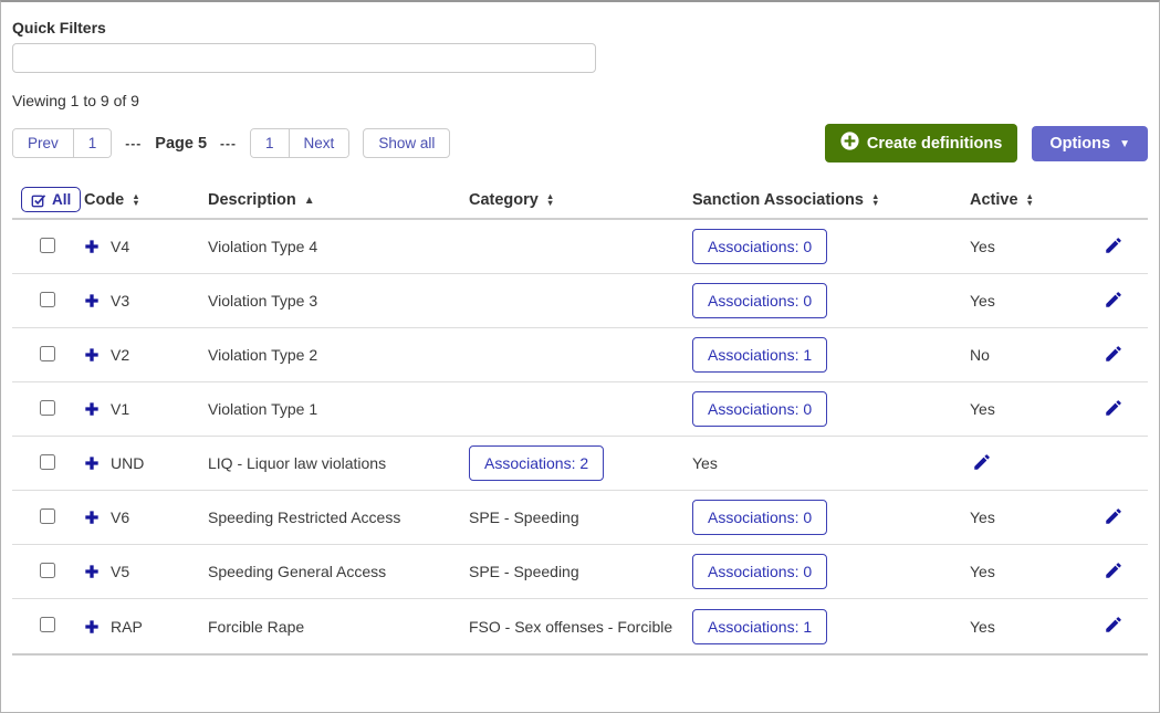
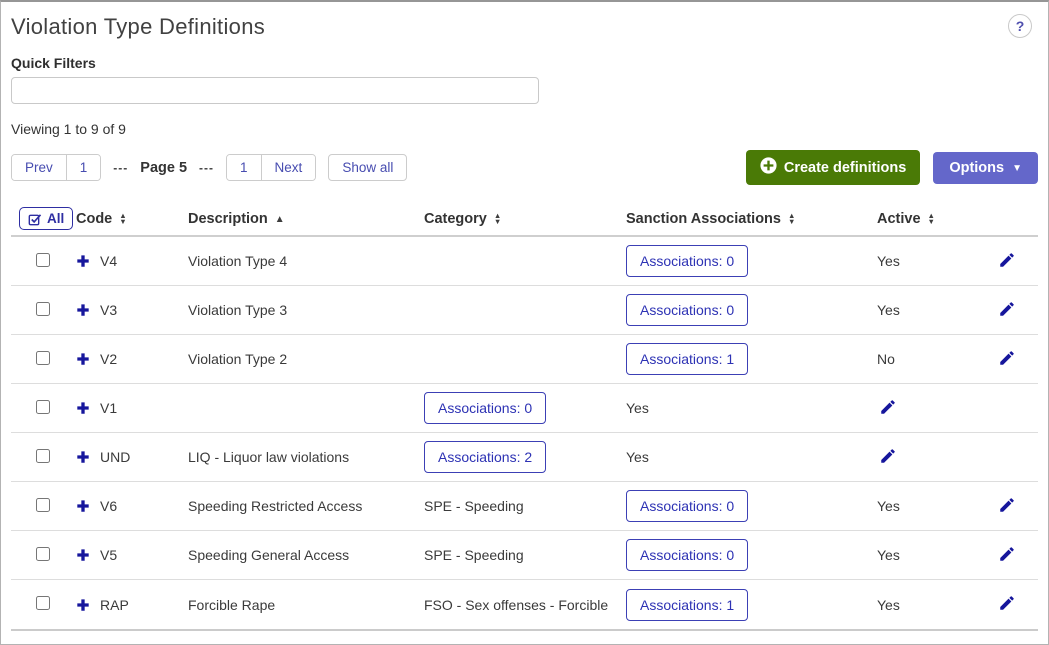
+ Violation Type Definitions
+ ?
  Quick Filters
  Viewing 1 to 9 of 9
  Prev
  1
  ---
  Page 5
  ---
  1
  Next
  Show all
  Create definitions
  Options
  ▼
  All
  Code
  ▲
  ▼
  Description
  ▲
  Category
  ▲
  ▼
  Sanction Associations
  ▲
  ▼
  Active
  ▲
  ▼
  V4
  Violation Type 4
  Associations: 0
  Yes
  V3
  Violation Type 3
  Associations: 0
  Yes
  V2
  Violation Type 2
  Associations: 1
  No
  V1
- Violation Type 1
  Associations: 0
  Yes
  UND
  LIQ - Liquor law violations
  Associations: 2
  Yes
  V6
  Speeding Restricted Access
  SPE - Speeding
  Associations: 0
  Yes
  V5
  Speeding General Access
  SPE - Speeding
  Associations: 0
  Yes
  RAP
  Forcible Rape
  FSO - Sex offenses - Forcible
  Associations: 1
  Yes
